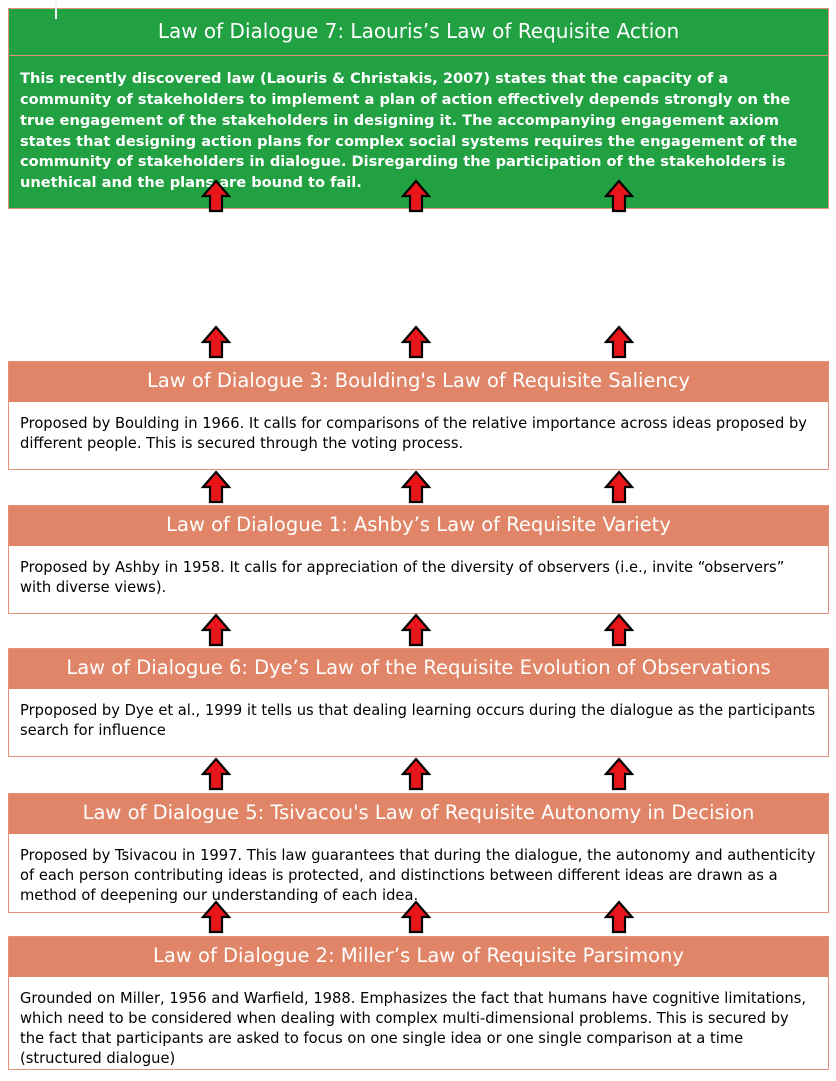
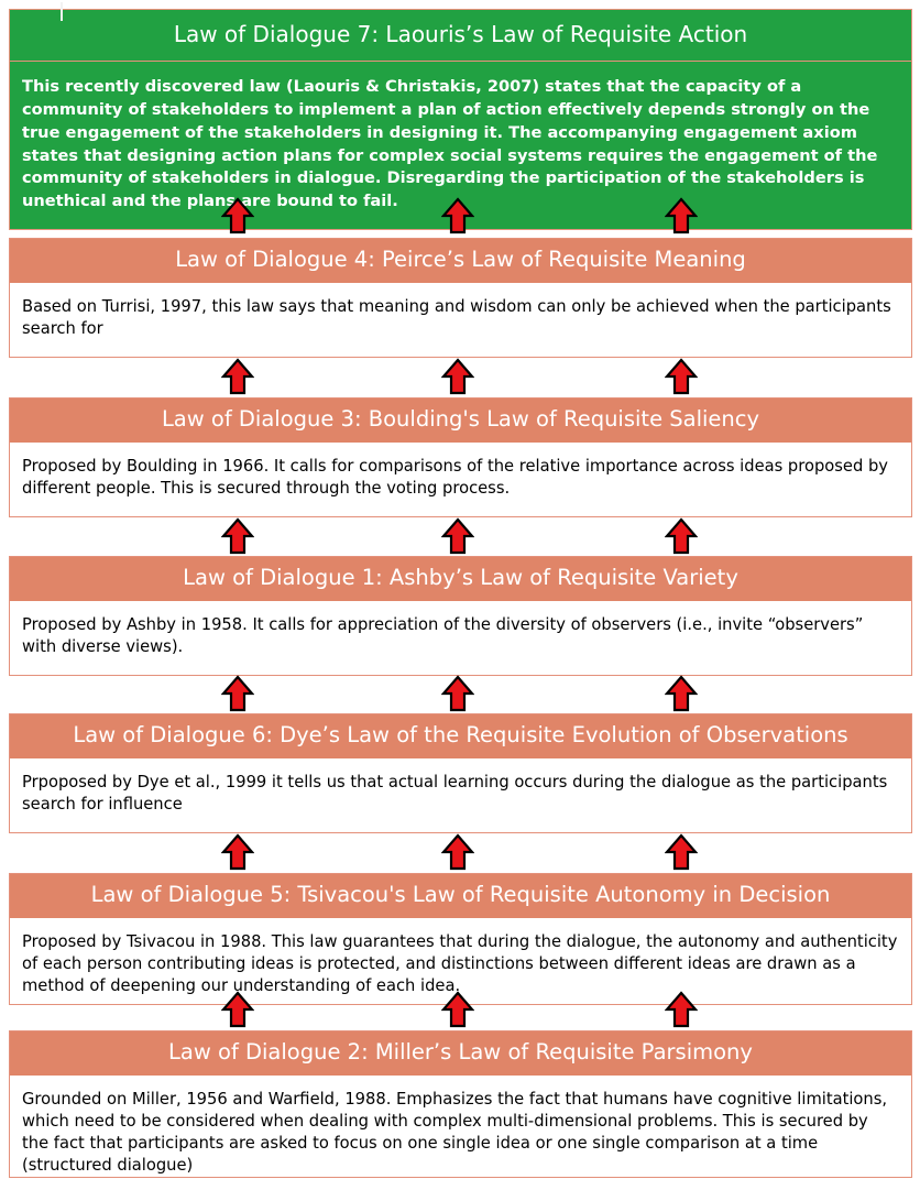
  Law of Dialogue 7: Laouris’s Law of Requisite Action
  This recently discovered law (Laouris & Christakis, 2007) states that the capacity of a community of stakeholders to implement a plan of action effectively depends strongly on the true engagement of the stakeholders in designing it. The accompanying engagement axiom states that designing action plans for complex social systems requires the engagement of the community of stakeholders in dialogue. Disregarding the participation of the stakeholders is unethical and the plans are bound to fail.
+ Law of Dialogue 4: Peirce’s Law of Requisite Meaning
+ Based on Turrisi, 1997, this law says that meaning and wisdom can only be achieved when the participants search for
  Law of Dialogue 3: Boulding's Law of Requisite Saliency
  Proposed by Boulding in 1966. It calls for comparisons of the relative importance across ideas proposed by different people. This is secured through the voting process.
  Law of Dialogue 1: Ashby’s Law of Requisite Variety
  Proposed by Ashby in 1958. It calls for appreciation of the diversity of observers (i.e., invite “observers” with diverse views).
  Law of Dialogue 6: Dye’s Law of the Requisite Evolution of Observations
- Prpoposed by Dye et al., 1999 it tells us that dealing learning occurs during the dialogue as the participants search for influence
+ Prpoposed by Dye et al., 1999 it tells us that actual learning occurs during the dialogue as the participants search for influence
  Law of Dialogue 5: Tsivacou's Law of Requisite Autonomy in Decision
- Proposed by Tsivacou in 1997. This law guarantees that during the dialogue, the autonomy and authenticity of each person contributing ideas is protected, and distinctions between different ideas are drawn as a method of deepening our understanding of each idea.
+ Proposed by Tsivacou in 1988. This law guarantees that during the dialogue, the autonomy and authenticity of each person contributing ideas is protected, and distinctions between different ideas are drawn as a method of deepening our understanding of each idea.
  Law of Dialogue 2: Miller’s Law of Requisite Parsimony
  Grounded on Miller, 1956 and Warfield, 1988. Emphasizes the fact that humans have cognitive limitations, which need to be considered when dealing with complex multi-dimensional problems. This is secured by the fact that participants are asked to focus on one single idea or one single comparison at a time (structured dialogue)
